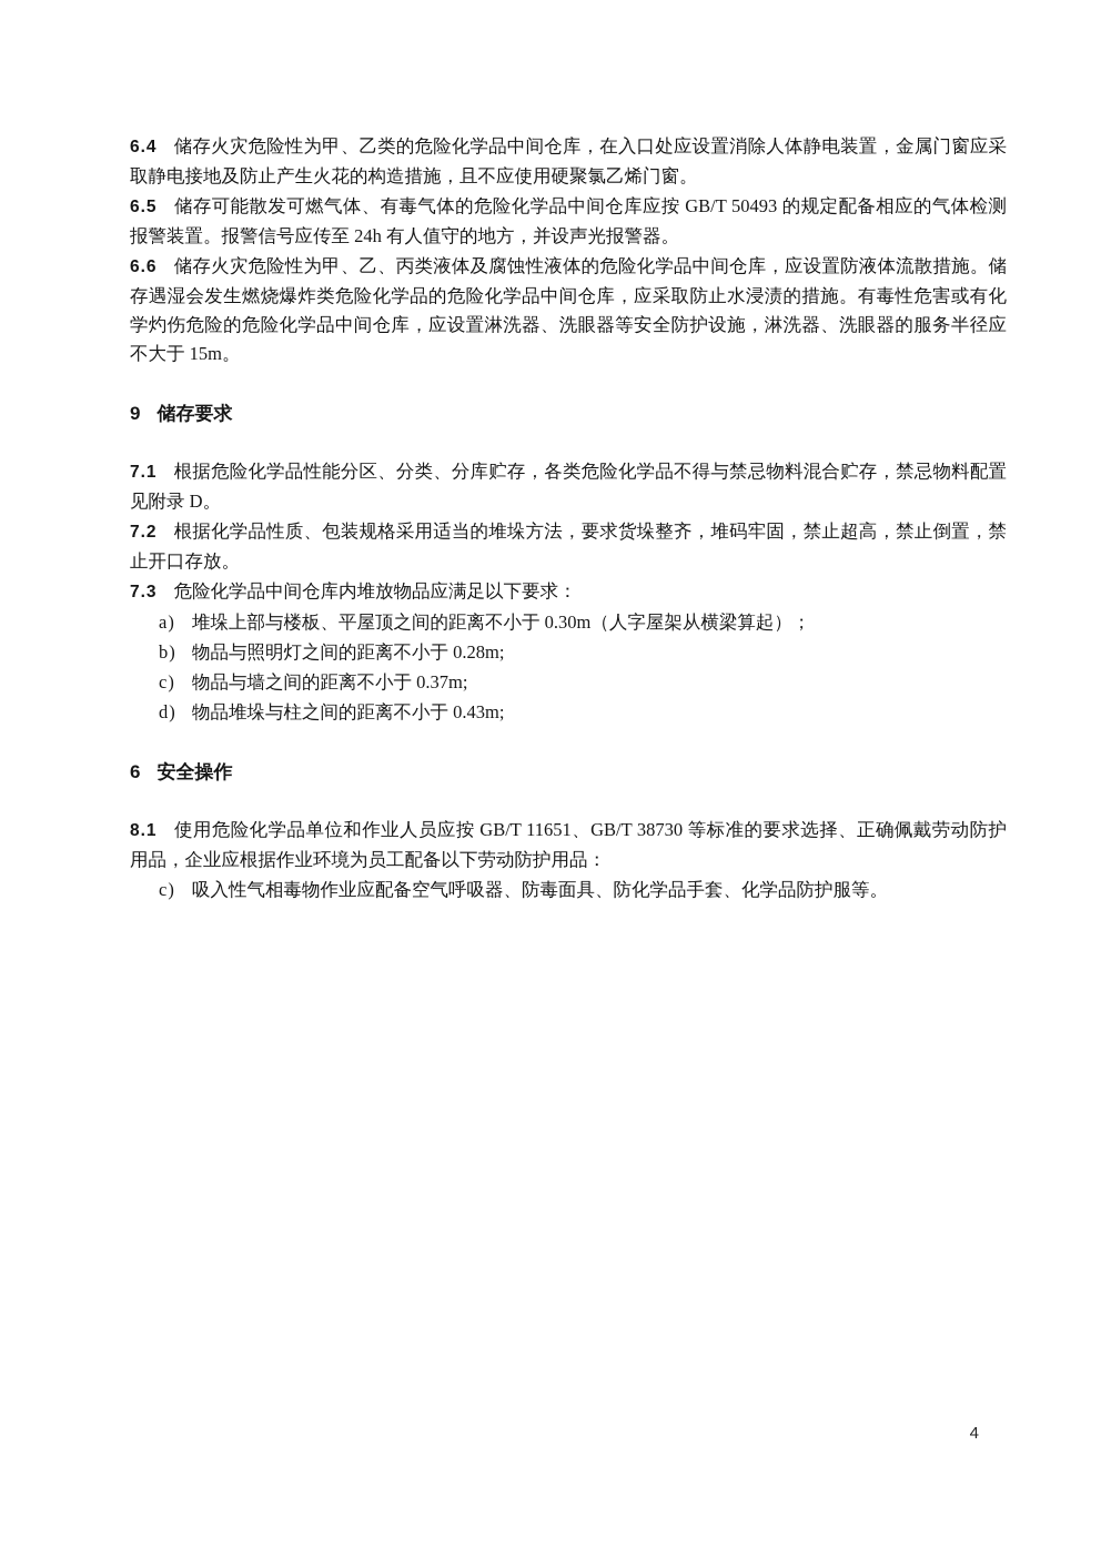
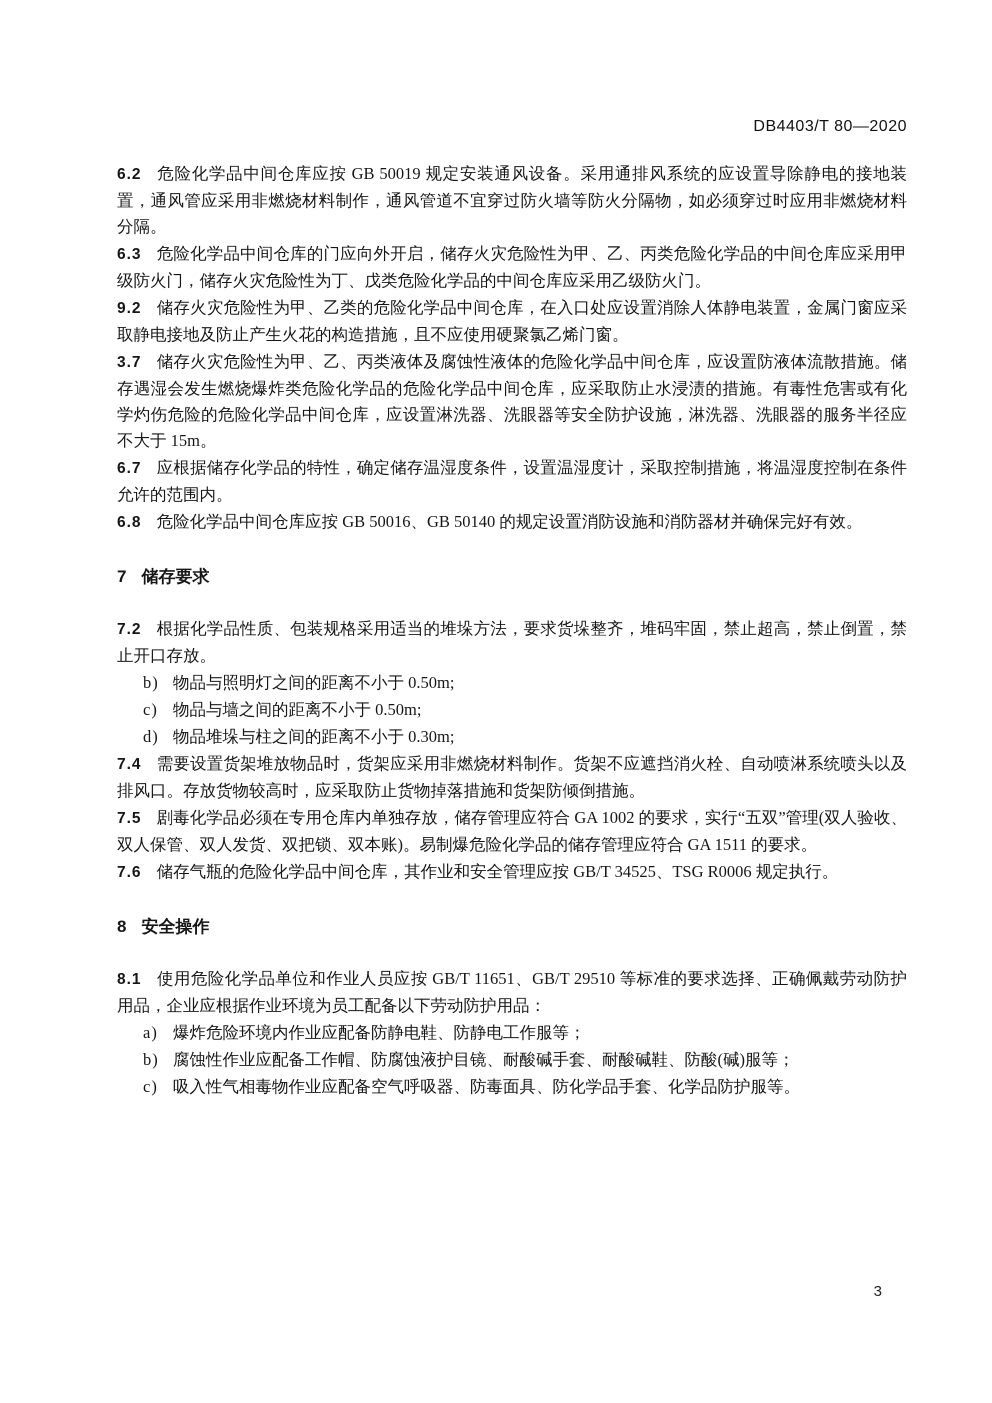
+ DB4403/T 80—2020
+ 6.2 危险化学品中间仓库应按 GB 50019 规定安装通风设备。采用通排风系统的应设置导除静电的接地装置，通风管应采用非燃烧材料制作，通风管道不宜穿过防火墙等防火分隔物，如必须穿过时应用非燃烧材料分隔。
+ 6.3 危险化学品中间仓库的门应向外开启，储存火灾危险性为甲、乙、丙类危险化学品的中间仓库应采用甲级防火门，储存火灾危险性为丁、戊类危险化学品的中间仓库应采用乙级防火门。
- 6.4 储存火灾危险性为甲、乙类的危险化学品中间仓库，在入口处应设置消除人体静电装置，金属门窗应采取静电接地及防止产生火花的构造措施，且不应使用硬聚氯乙烯门窗。
+ 9.2 储存火灾危险性为甲、乙类的危险化学品中间仓库，在入口处应设置消除人体静电装置，金属门窗应采取静电接地及防止产生火花的构造措施，且不应使用硬聚氯乙烯门窗。
- 6.5 储存可能散发可燃气体、有毒气体的危险化学品中间仓库应按 GB/T 50493 的规定配备相应的气体检测报警装置。报警信号应传至 24h 有人值守的地方，并设声光报警器。
- 6.6 储存火灾危险性为甲、乙、丙类液体及腐蚀性液体的危险化学品中间仓库，应设置防液体流散措施。储存遇湿会发生燃烧爆炸类危险化学品的危险化学品中间仓库，应采取防止水浸渍的措施。有毒性危害或有化学灼伤危险的危险化学品中间仓库，应设置淋洗器、洗眼器等安全防护设施，淋洗器、洗眼器的服务半径应不大于 15m。
+ 3.7 储存火灾危险性为甲、乙、丙类液体及腐蚀性液体的危险化学品中间仓库，应设置防液体流散措施。储存遇湿会发生燃烧爆炸类危险化学品的危险化学品中间仓库，应采取防止水浸渍的措施。有毒性危害或有化学灼伤危险的危险化学品中间仓库，应设置淋洗器、洗眼器等安全防护设施，淋洗器、洗眼器的服务半径应不大于 15m。
+ 6.7 应根据储存化学品的特性，确定储存温湿度条件，设置温湿度计，采取控制措施，将温湿度控制在条件允许的范围内。
+ 6.8 危险化学品中间仓库应按 GB 50016、GB 50140 的规定设置消防设施和消防器材并确保完好有效。
- 9 储存要求
+ 7 储存要求
- 7.1 根据危险化学品性能分区、分类、分库贮存，各类危险化学品不得与禁忌物料混合贮存，禁忌物料配置见附录 D。
  7.2 根据化学品性质、包装规格采用适当的堆垛方法，要求货垛整齐，堆码牢固，禁止超高，禁止倒置，禁止开口存放。
- 7.3 危险化学品中间仓库内堆放物品应满足以下要求：
- a) 堆垛上部与楼板、平屋顶之间的距离不小于 0.30m（人字屋架从横梁算起）；
- b) 物品与照明灯之间的距离不小于 0.28m;
+ b) 物品与照明灯之间的距离不小于 0.50m;
- c) 物品与墙之间的距离不小于 0.37m;
+ c) 物品与墙之间的距离不小于 0.50m;
- d) 物品堆垛与柱之间的距离不小于 0.43m;
+ d) 物品堆垛与柱之间的距离不小于 0.30m;
+ 7.4 需要设置货架堆放物品时，货架应采用非燃烧材料制作。货架不应遮挡消火栓、自动喷淋系统喷头以及排风口。存放货物较高时，应采取防止货物掉落措施和货架防倾倒措施。
+ 7.5 剧毒化学品必须在专用仓库内单独存放，储存管理应符合 GA 1002 的要求，实行“五双”管理(双人验收、双人保管、双人发货、双把锁、双本账)。易制爆危险化学品的储存管理应符合 GA 1511 的要求。
+ 7.6 储存气瓶的危险化学品中间仓库，其作业和安全管理应按 GB/T 34525、TSG R0006 规定执行。
- 6 安全操作
+ 8 安全操作
- 8.1 使用危险化学品单位和作业人员应按 GB/T 11651、GB/T 38730 等标准的要求选择、正确佩戴劳动防护用品，企业应根据作业环境为员工配备以下劳动防护用品：
+ 8.1 使用危险化学品单位和作业人员应按 GB/T 11651、GB/T 29510 等标准的要求选择、正确佩戴劳动防护用品，企业应根据作业环境为员工配备以下劳动防护用品：
+ a) 爆炸危险环境内作业应配备防静电鞋、防静电工作服等；
+ b) 腐蚀性作业应配备工作帽、防腐蚀液护目镜、耐酸碱手套、耐酸碱鞋、防酸(碱)服等；
  c) 吸入性气相毒物作业应配备空气呼吸器、防毒面具、防化学品手套、化学品防护服等。
- 4
+ 3
